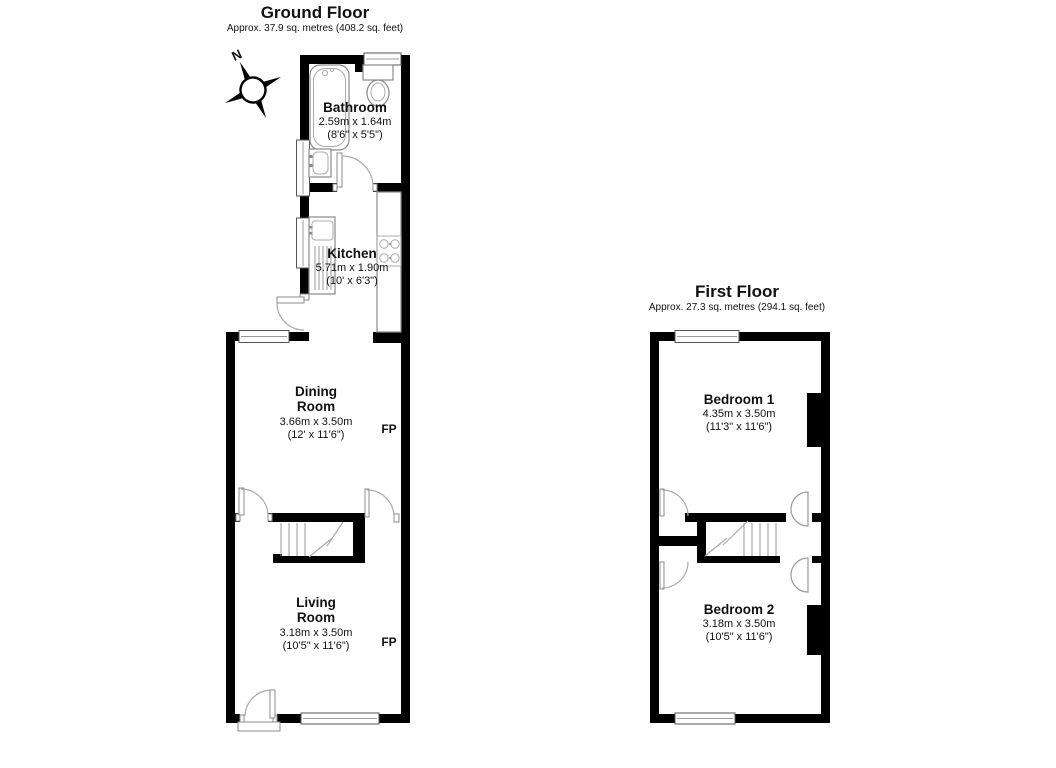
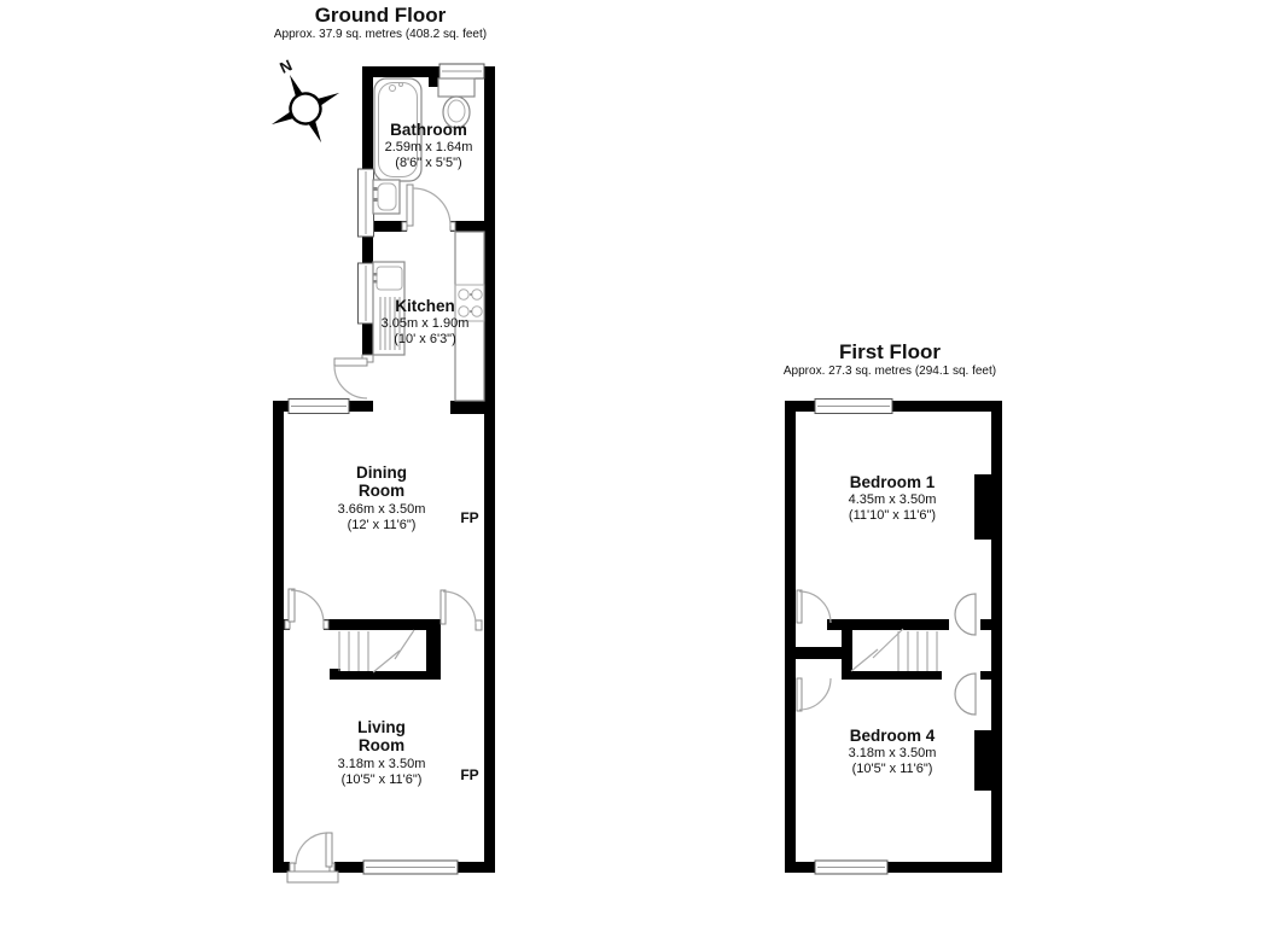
  Ground Floor
  Approx. 37.9 sq. metres (408.2 sq. feet)
  Bathroom
  2.59m x 1.64m
  (8'6" x 5'5")
  Kitchen
- 5.71m x 1.90m
+ 3.05m x 1.90m
  (10' x 6'3")
  Dining
  Room
  3.66m x 3.50m
  (12' x 11'6")
  FP
  Living
  Room
  3.18m x 3.50m
  (10'5" x 11'6")
  FP
  First Floor
  Approx. 27.3 sq. metres (294.1 sq. feet)
  Bedroom 1
  4.35m x 3.50m
- (11'3" x 11'6")
+ (11'10" x 11'6")
- Bedroom 2
+ Bedroom 4
  3.18m x 3.50m
  (10'5" x 11'6")
